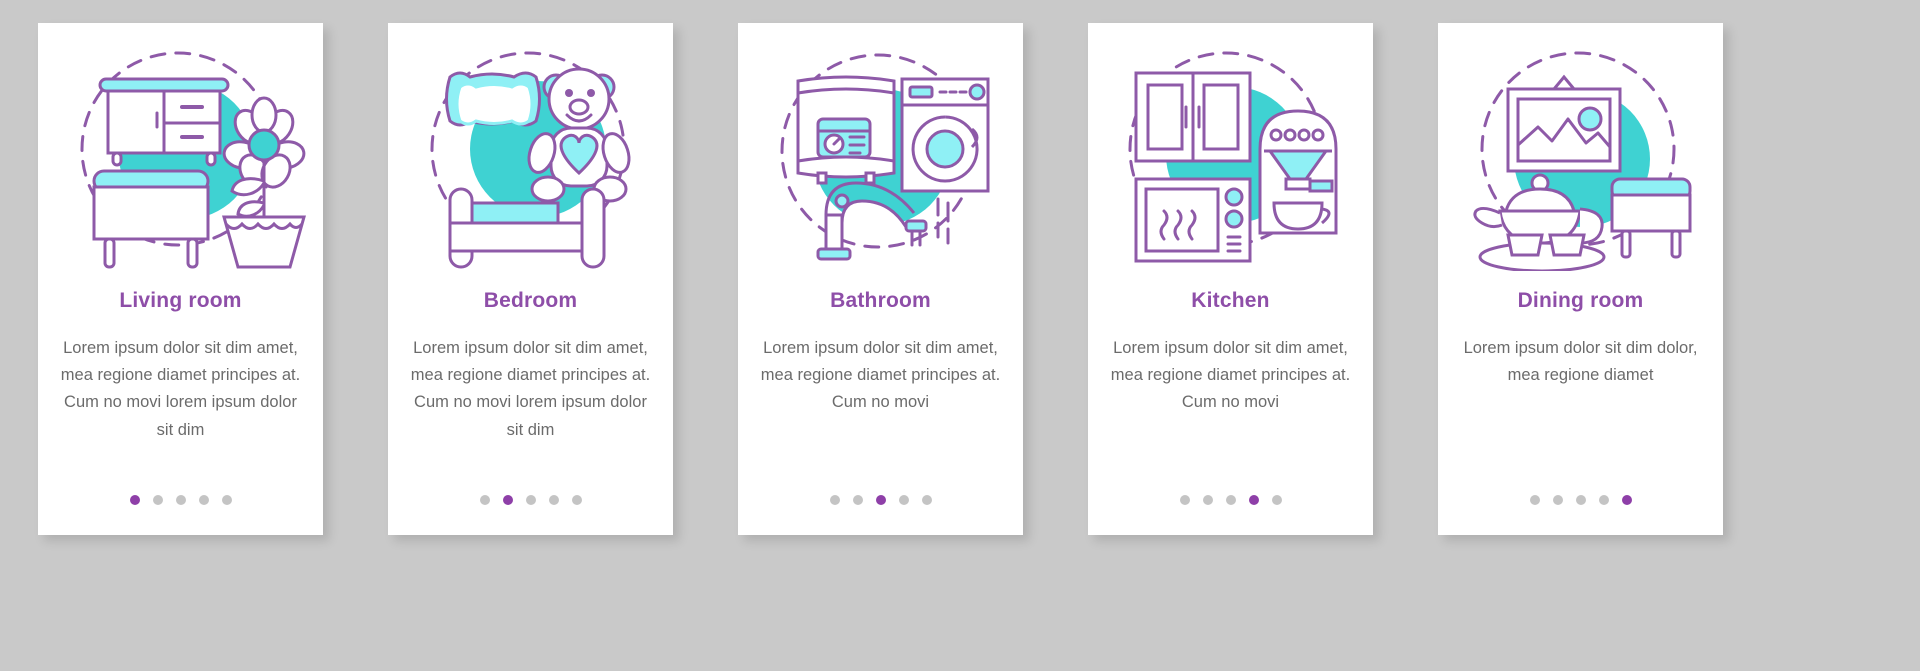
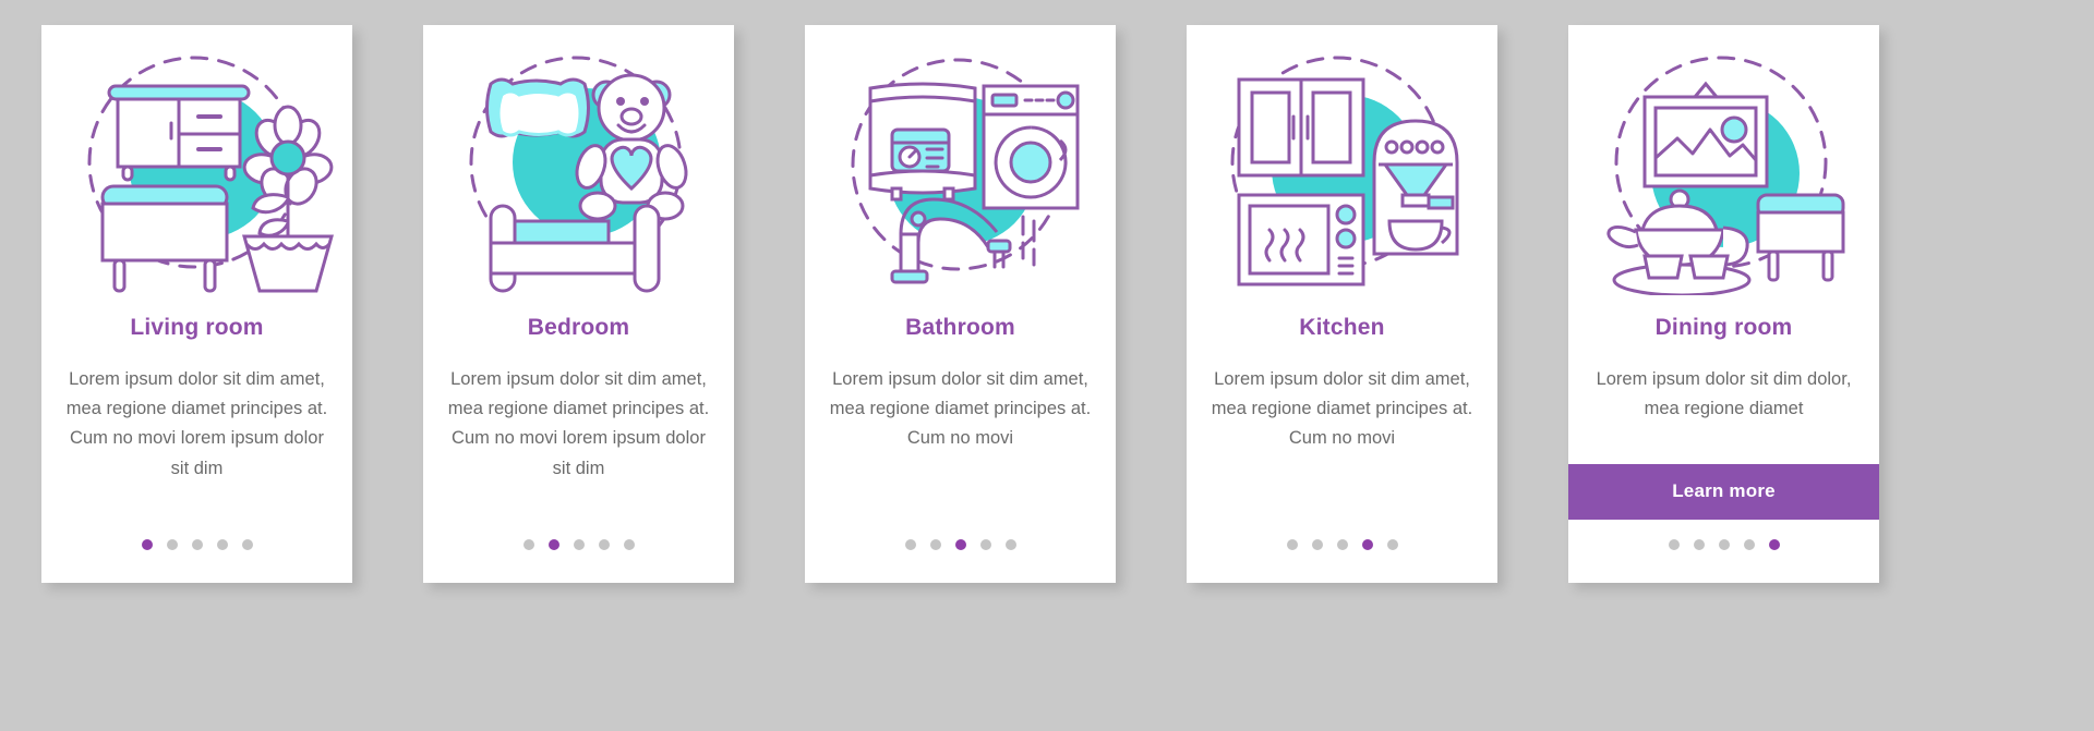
  Living room
  Lorem ipsum dolor sit dim amet, mea regione diamet principes at. Cum no movi lorem ipsum dolor sit dim
  Bedroom
  Lorem ipsum dolor sit dim amet, mea regione diamet principes at. Cum no movi lorem ipsum dolor sit dim
  Bathroom
  Lorem ipsum dolor sit dim amet, mea regione diamet principes at. Cum no movi
  Kitchen
  Lorem ipsum dolor sit dim amet, mea regione diamet principes at. Cum no movi
  Dining room
  Lorem ipsum dolor sit dim dolor, mea regione diamet
+ Learn more
